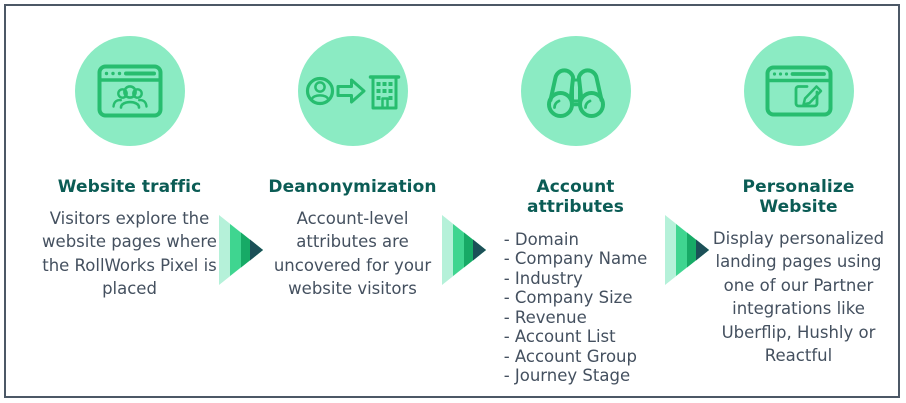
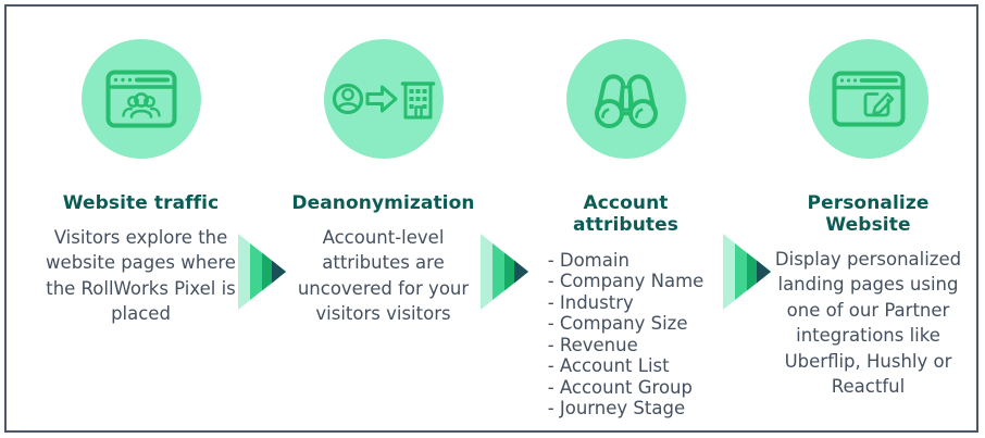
  Website traffic
  Visitors explore the website pages where the RollWorks Pixel is placed
  Deanonymization
- Account-level attributes are uncovered for your website visitors
+ Account-level attributes are uncovered for your visitors visitors
  Account attributes
  - Domain
  - Company Name
  - Industry
  - Company Size
  - Revenue
  - Account List
  - Account Group
  - Journey Stage
  Personalize Website
  Display personalized landing pages using one of our Partner integrations like Uberflip, Hushly or Reactful
